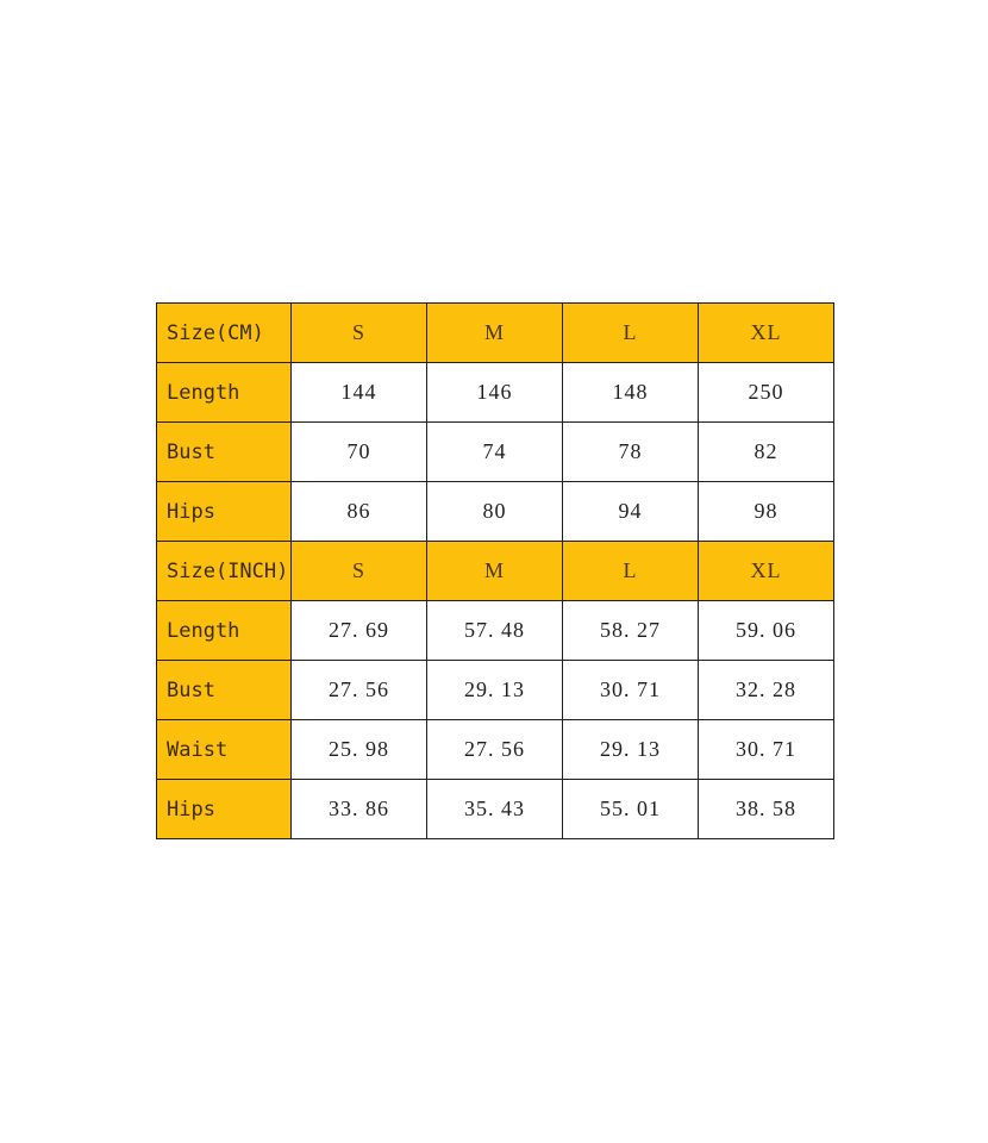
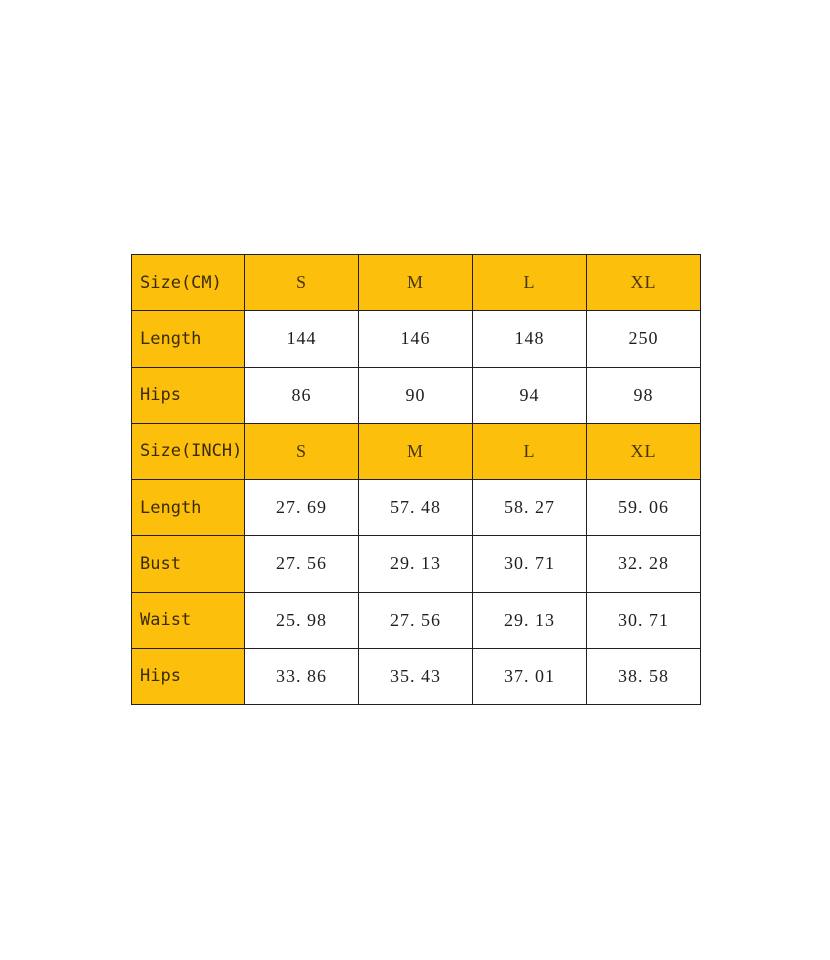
  Size(CM)	S	M	L	XL
  Length	144	146	148	250
- Bust	70	74	78	82
- Hips	86	80	94	98
+ Hips	86	90	94	98
  Size(INCH)	S	M	L	XL
  Length	27. 69	57. 48	58. 27	59. 06
  Bust	27. 56	29. 13	30. 71	32. 28
  Waist	25. 98	27. 56	29. 13	30. 71
- Hips	33. 86	35. 43	55. 01	38. 58
+ Hips	33. 86	35. 43	37. 01	38. 58
